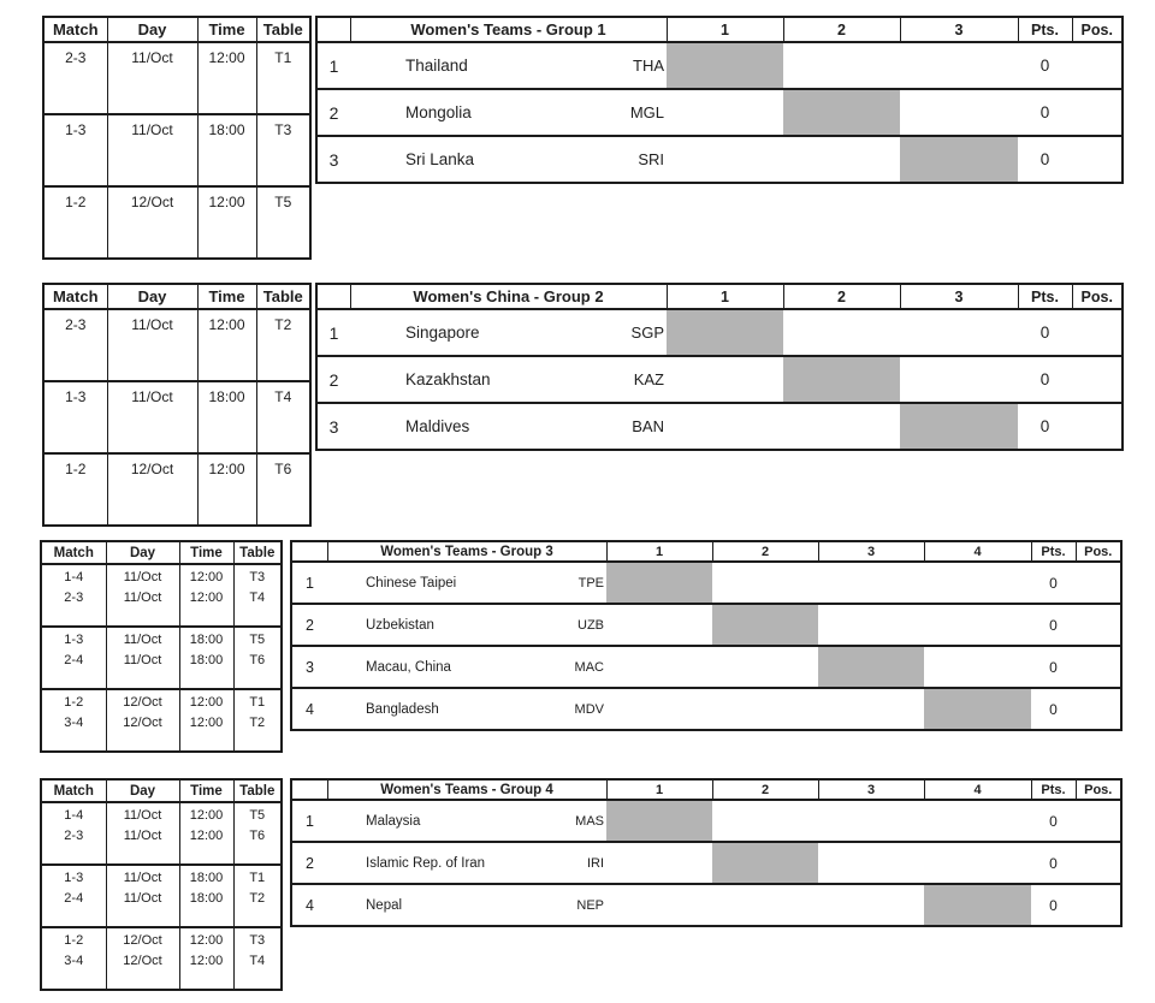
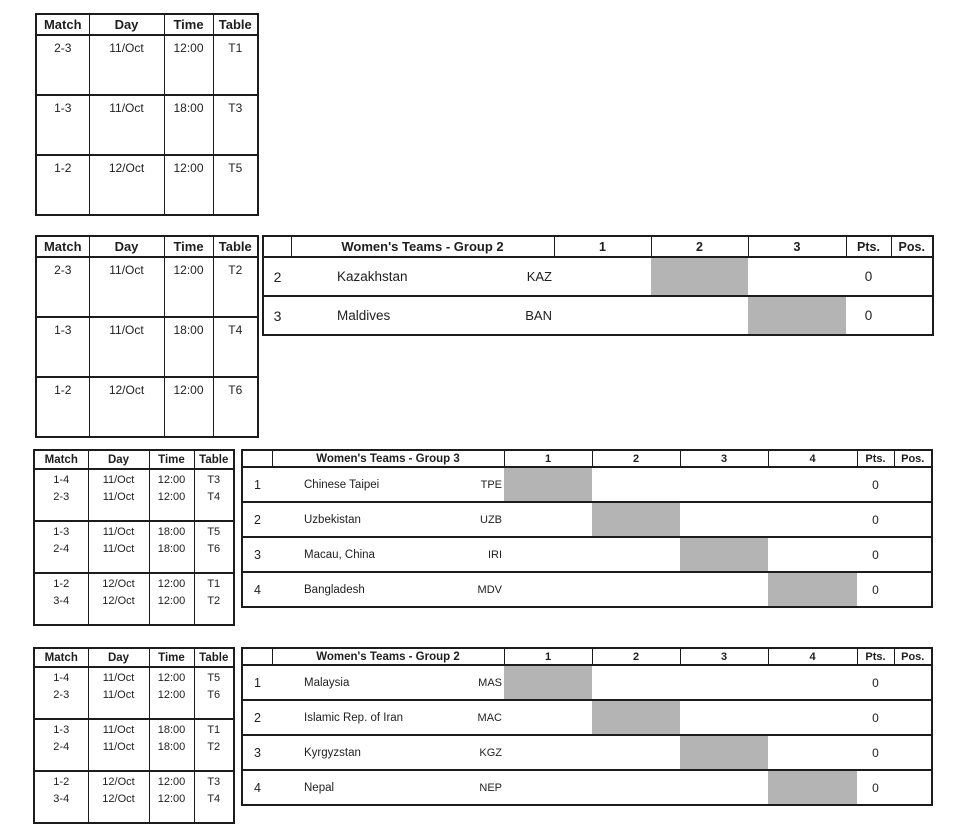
  Match	Day	Time	Table
  2-3	11/Oct	12:00	T1
  1-3	11/Oct	18:00	T3
  1-2	12/Oct	12:00	T5
- 	Women's Teams - Group 1	1	2	3	Pts.	Pos.
- 1	Thailand THA				0
- 2	Mongolia MGL				0
- 3	Sri Lanka SRI				0
  Match	Day	Time	Table
  2-3	11/Oct	12:00	T2
  1-3	11/Oct	18:00	T4
  1-2	12/Oct	12:00	T6
- 	Women's China - Group 2	1	2	3	Pts.	Pos.
+ 	Women's Teams - Group 2	1	2	3	Pts.	Pos.
- 1	Singapore SGP				0
  2	Kazakhstan KAZ				0
  3	Maldives BAN				0
  Match	Day	Time	Table
  1-42-3	11/Oct11/Oct	12:0012:00	T3T4
  1-32-4	11/Oct11/Oct	18:0018:00	T5T6
  1-23-4	12/Oct12/Oct	12:0012:00	T1T2
  	Women's Teams - Group 3	1	2	3	4	Pts.	Pos.
  1	Chinese Taipei TPE					0
  2	Uzbekistan UZB					0
- 3	Macau, China MAC					0
+ 3	Macau, China IRI					0
  4	Bangladesh MDV					0
  Match	Day	Time	Table
  1-42-3	11/Oct11/Oct	12:0012:00	T5T6
  1-32-4	11/Oct11/Oct	18:0018:00	T1T2
  1-23-4	12/Oct12/Oct	12:0012:00	T3T4
- 	Women's Teams - Group 4	1	2	3	4	Pts.	Pos.
+ 	Women's Teams - Group 2	1	2	3	4	Pts.	Pos.
  1	Malaysia MAS					0
- 2	Islamic Rep. of Iran IRI					0
+ 2	Islamic Rep. of Iran MAC					0
+ 3	Kyrgyzstan KGZ					0
  4	Nepal NEP					0
